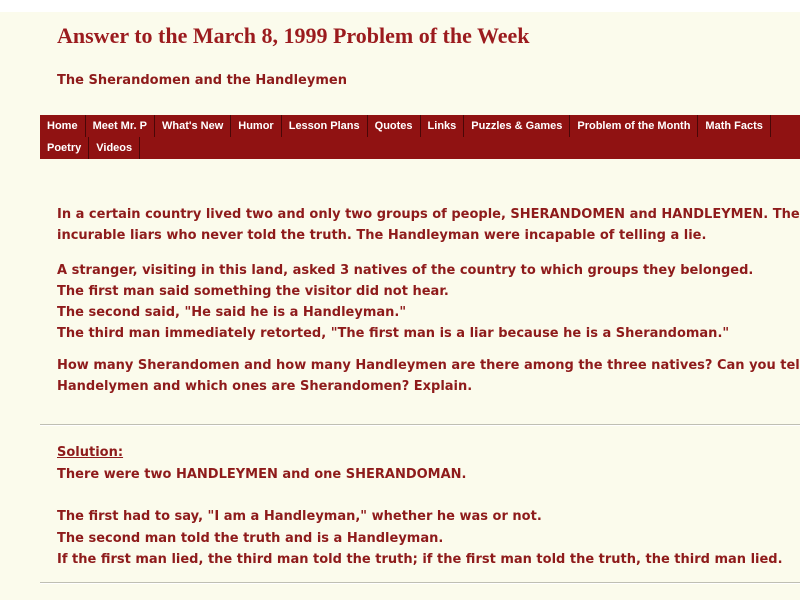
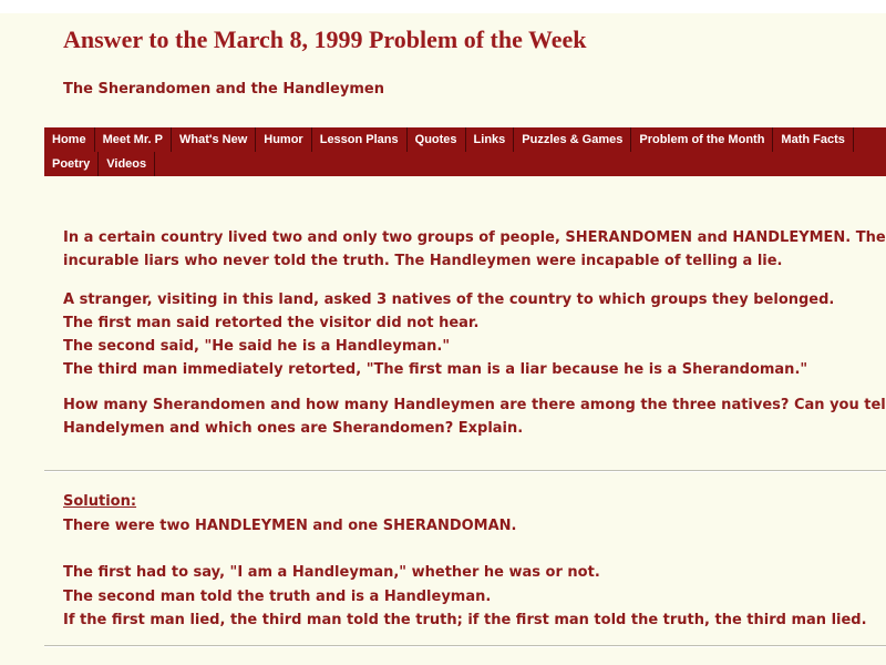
  Answer to the March 8, 1999 Problem of the Week
  The Sherandomen and the Handleymen
  Home
  Meet Mr. P
  What's New
  Humor
  Lesson Plans
  Quotes
  Links
  Puzzles & Games
  Problem of the Month
  Math Facts
  Poetry
  Videos
  In a certain country lived two and only two groups of people, SHERANDOMEN and HANDLEYMEN. The
- incurable liars who never told the truth. The Handleyman were incapable of telling a lie.
+ incurable liars who never told the truth. The Handleymen were incapable of telling a lie.
  A stranger, visiting in this land, asked 3 natives of the country to which groups they belonged.
- The first man said something the visitor did not hear.
+ The first man said retorted the visitor did not hear.
  The second said, "He said he is a Handleyman."
  The third man immediately retorted, "The first man is a liar because he is a Sherandoman."
  How many Sherandomen and how many Handleymen are there among the three natives? Can you tel
  Handelymen and which ones are Sherandomen? Explain.
  Solution:
  There were two HANDLEYMEN and one SHERANDOMAN.
  The first had to say, "I am a Handleyman," whether he was or not.
  The second man told the truth and is a Handleyman.
  If the first man lied, the third man told the truth; if the first man told the truth, the third man lied.
